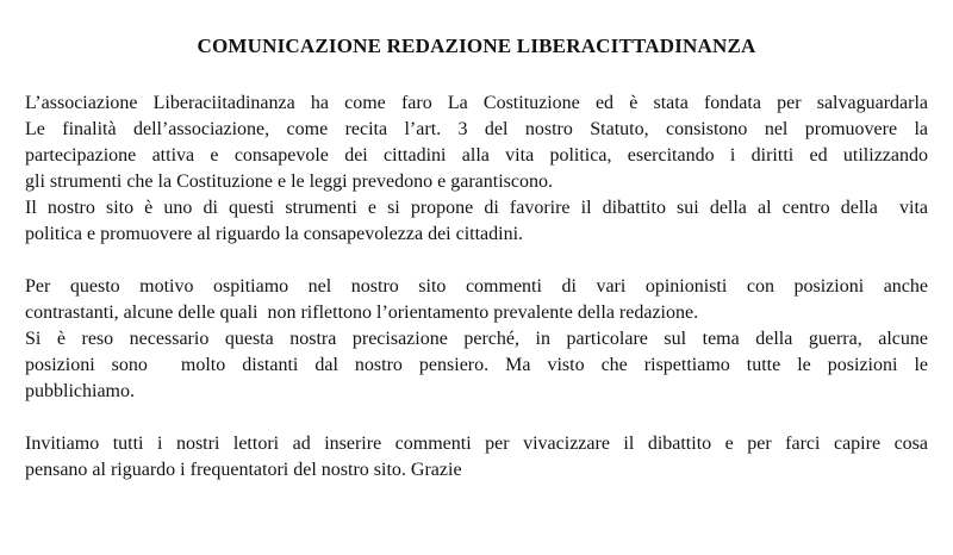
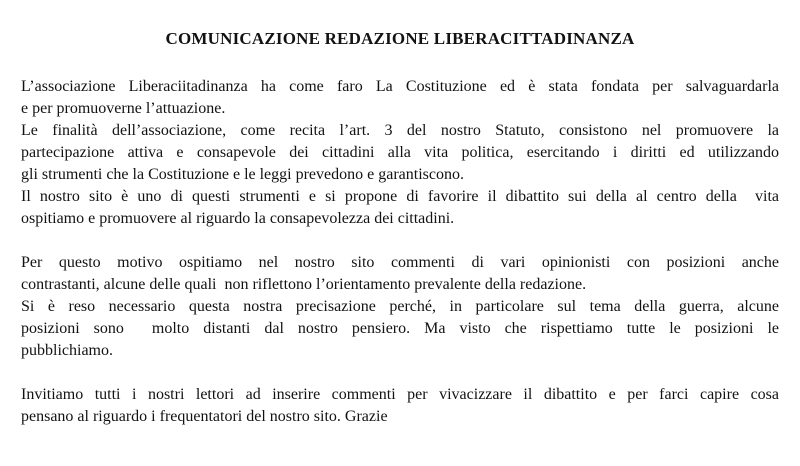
  COMUNICAZIONE REDAZIONE LIBERACITTADINANZA
  L’associazione Liberaciitadinanza ha come faro La Costituzione ed è stata fondata per salvaguardarla
+ e per promuoverne l’attuazione.
  Le finalità dell’associazione, come recita l’art. 3 del nostro Statuto, consistono nel promuovere la
  partecipazione attiva e consapevole dei cittadini alla vita politica, esercitando i diritti ed utilizzando
  gli strumenti che la Costituzione e le leggi prevedono e garantiscono.
  Il nostro sito è uno di questi strumenti e si propone di favorire il dibattito sui della al centro della vita
- politica e promuovere al riguardo la consapevolezza dei cittadini.
+ ospitiamo e promuovere al riguardo la consapevolezza dei cittadini.
  Per questo motivo ospitiamo nel nostro sito commenti di vari opinionisti con posizioni anche
  contrastanti, alcune delle quali non riflettono l’orientamento prevalente della redazione.
  Si è reso necessario questa nostra precisazione perché, in particolare sul tema della guerra, alcune
  posizioni sono molto distanti dal nostro pensiero. Ma visto che rispettiamo tutte le posizioni le
  pubblichiamo.
  Invitiamo tutti i nostri lettori ad inserire commenti per vivacizzare il dibattito e per farci capire cosa
  pensano al riguardo i frequentatori del nostro sito. Grazie
